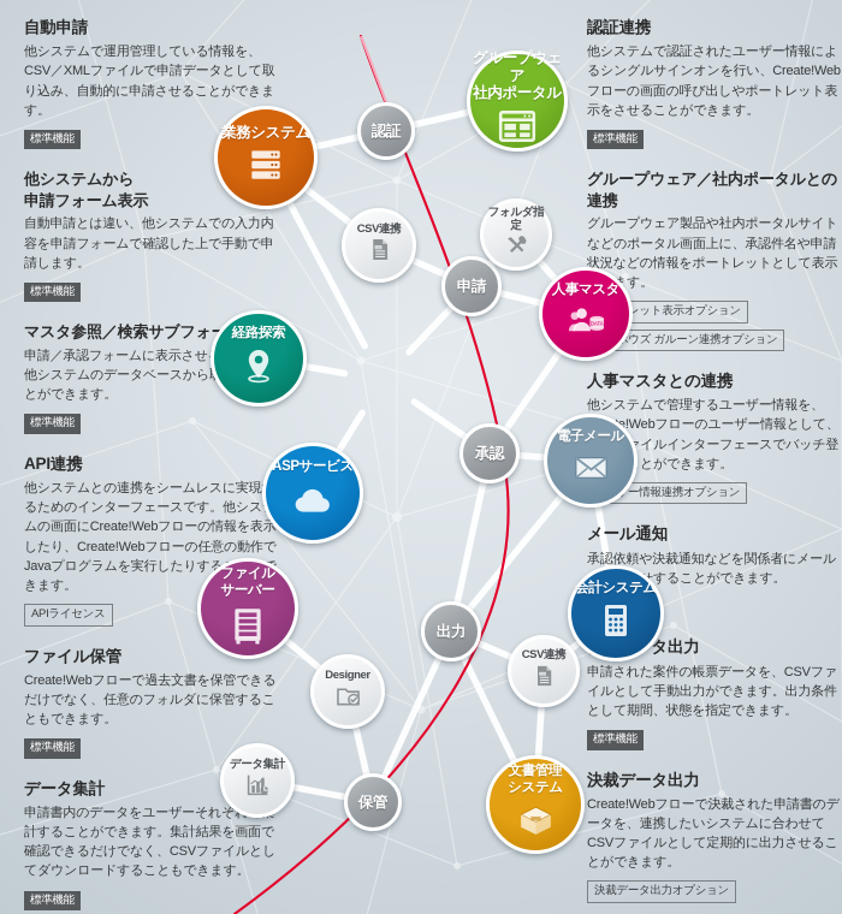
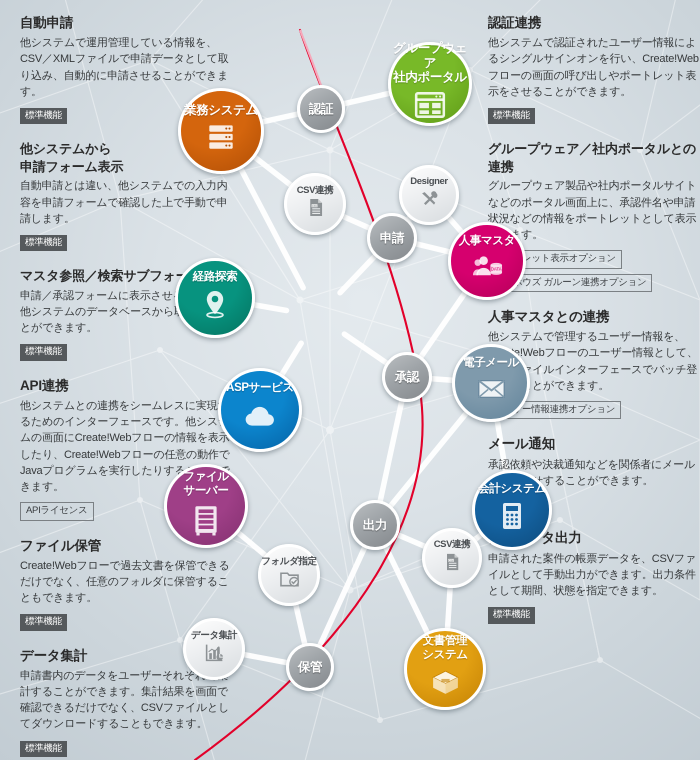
  自動申請
  他システムで運用管理している情報を、CSV／XMLファイルで申請データとして取り込み、自動的に申請させることができます。
  標準機能
  他システムから
  申請フォーム表示
  自動申請とは違い、他システムでの入力内容を申請フォームで確認した上で手動で申請します。
  標準機能
  マスタ参照／検索サブフォ
  申請／承認フォームに表示させ他システムのデータベースからとができます。
  標準機能
  API連携
  他システムとの連携をシームレスに実現るためのインターフェースです。他シスムの画面にCreate!Webフローの情報を表示したり、Create!Webフローの任意の動作でJavaプログラムを実行したりするきます。
  APIライセンス
  ファイル保管
  Create!Webフローで過去文書を保管できるだけでなく、任意のフォルダに保管することもできます。
  標準機能
  データ集計
  申請書内のデータをユーザーそれぞ計することができます。集計結果を画面で確認できるだけでなく、CSVファイルとしてダウンロードすることもできます。
  標準機能
  認証連携
  他システムで認証されたユーザー情報によるシングルサインオンを行い、Create!Webフローの画面の呼び出しやポートレット表示をさせることができます。
  標準機能
  グループウェア／社内ポータルとの連携
  グループウェア製品や社内ポータルサイトなどのポータル画面上に、承認件名や申請状況などの情報をポートレットとして表示す。
  レット表示オプションウズ ガルーン連携オプション
  人事マスタとの連携
  他システムで管理するユーザー情報を、!Webフローのユーザー情報として、イルインターフェースでバッチ登とができます。
  ー情報連携オプション
  メール通知
  承認依頼や決裁通知などを関係者にメールすることができます。
  申請された案件の帳票データを、CSVファイルとして手動出力ができます。出力条件として期間、状態を指定できます。
  標準機能
- 決裁データ出力
- Create!Webフローで決裁された申請書のデータを、連携したいシステムに合わせてCSVファイルとして定期的に出力させることができます。
- 決裁データ出力オプション
  業務システム
  グループウェア
  社内ポータル
  人事マスタ
  経路探索
  ASPサービス
  電子メール
  会計システム
  ファイル
  サーバー
  文書管理
  システム
  認証
  申請
  承認
  出力
  保管
  CSV連携
- フォルダ指定
+ Designer
  CSV連携
- Designer
+ フォルダ指定
  データ集計
